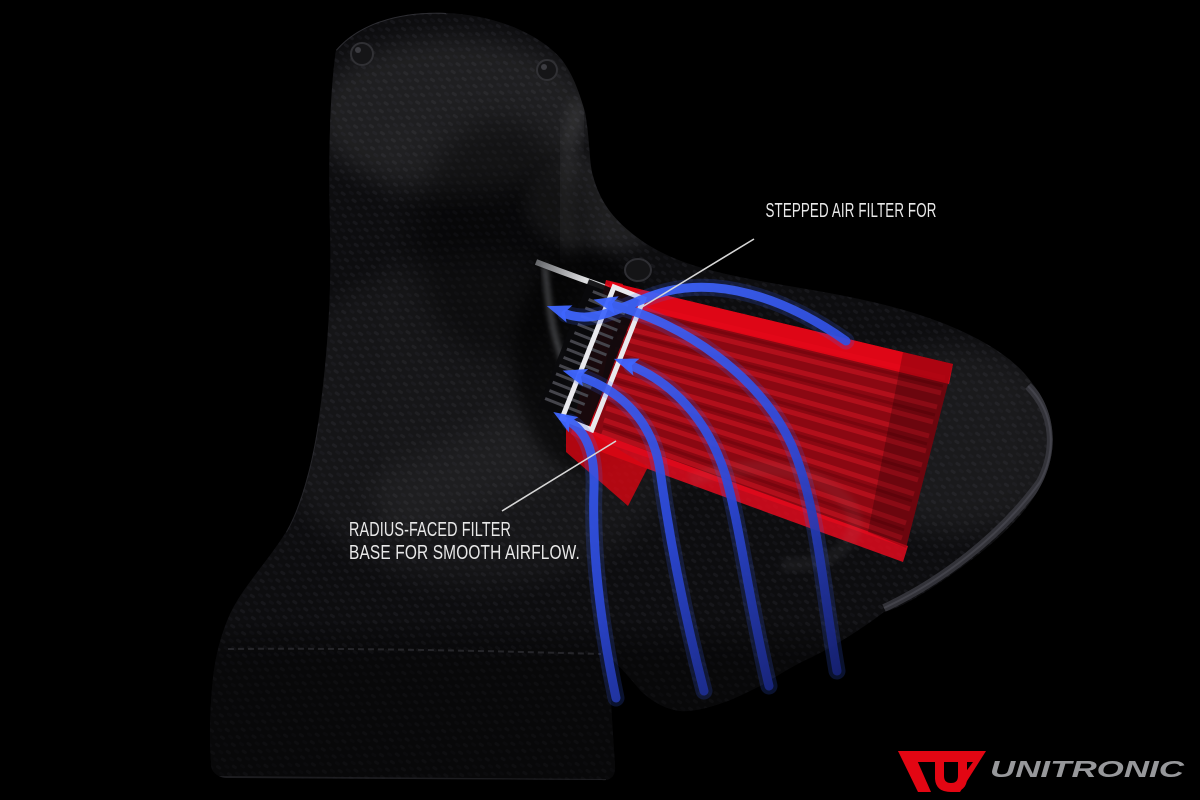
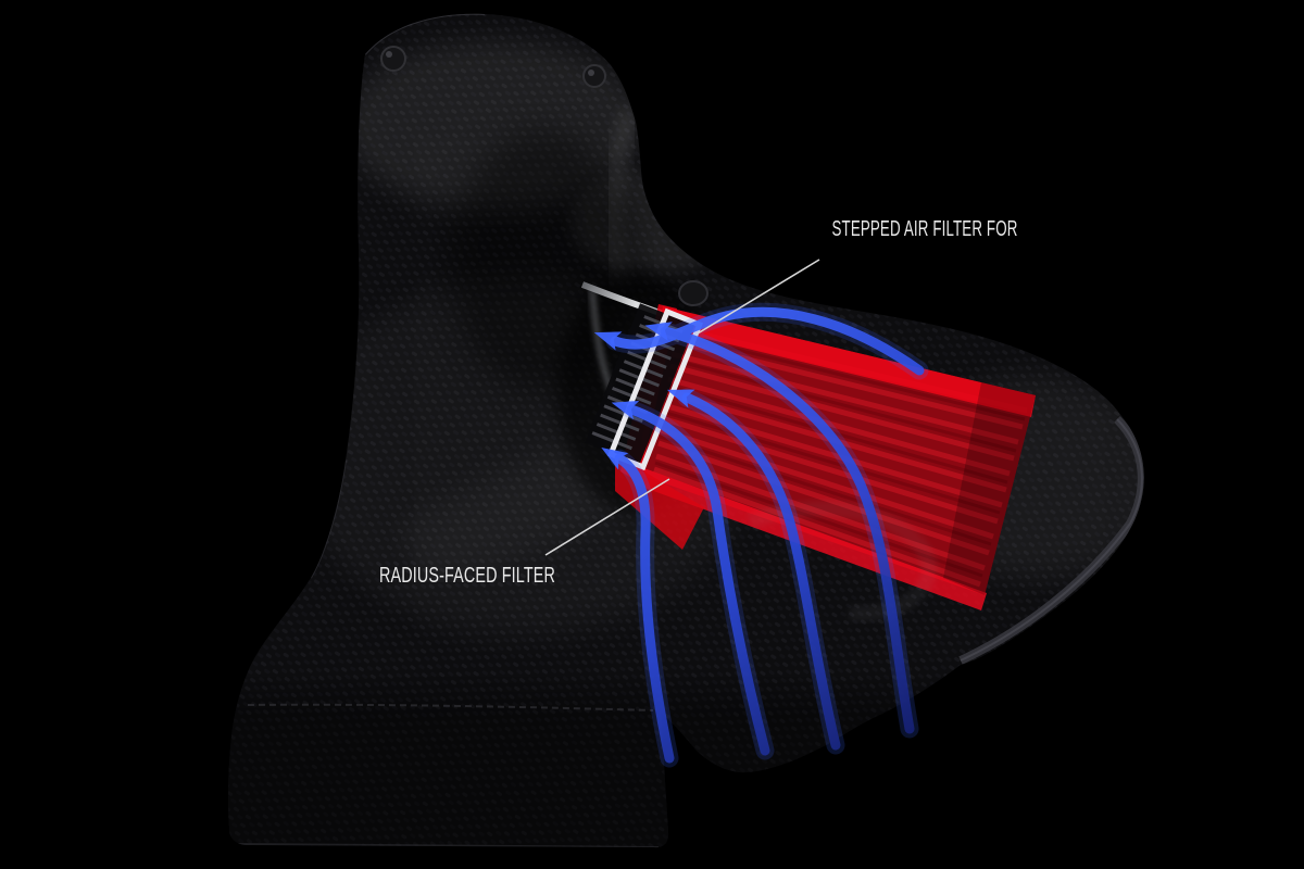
  STEPPED AIR FILTER FOR
  RADIUS-FACED FILTER
- BASE FOR SMOOTH AIRFLOW.
- UNITRONIC
